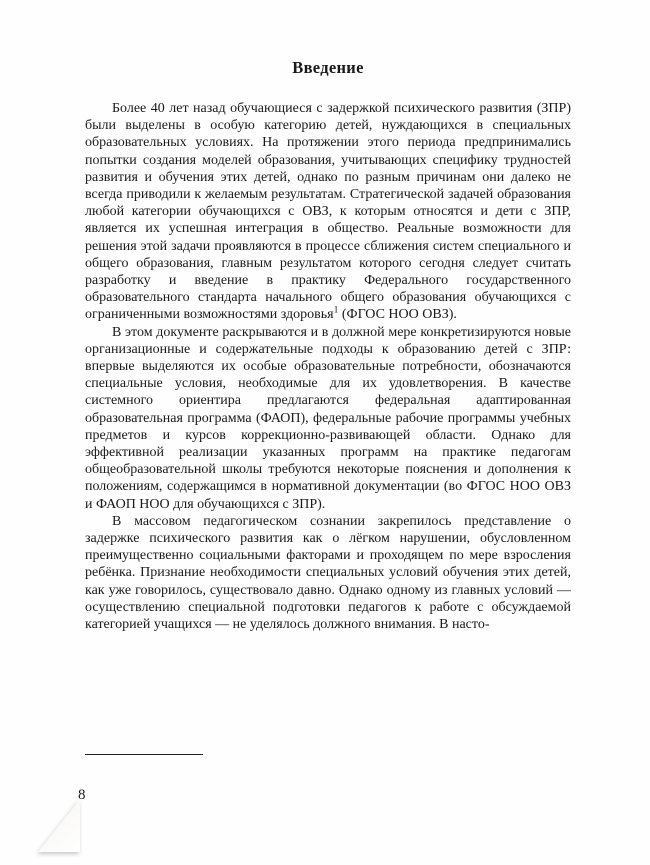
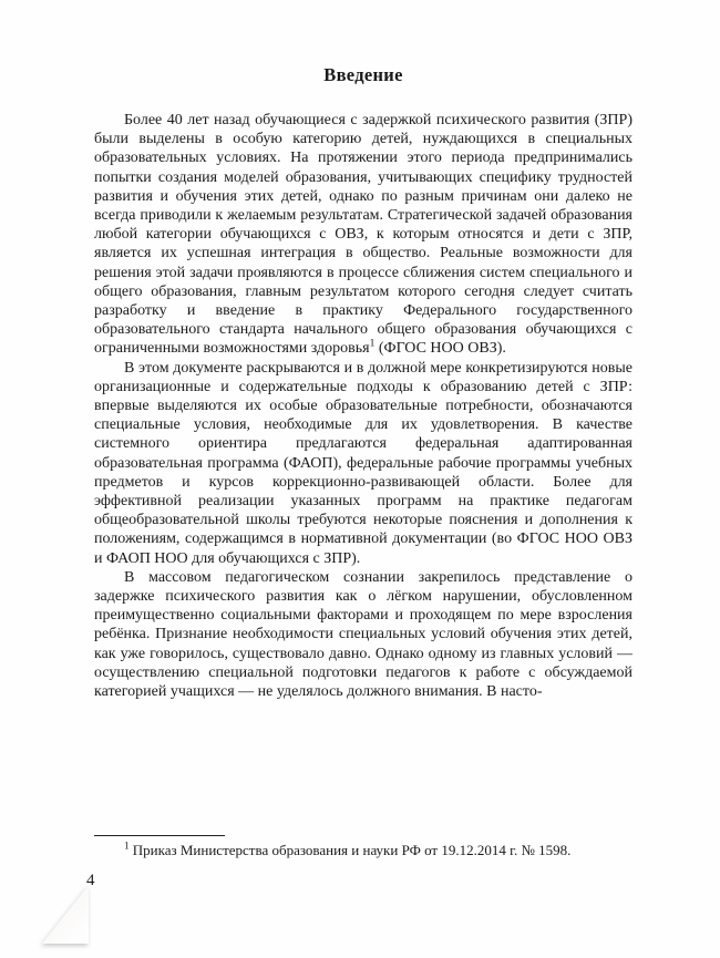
  Введение
  Более 40 лет назад обучающиеся с задержкой психического развития (ЗПР) были выделены в особую категорию детей, нуждающихся в специальных образовательных условиях. На протяжении этого периода предпринимались попытки создания моделей образования, учитывающих специфику трудностей развития и обучения этих детей, однако по разным причинам они далеко не всегда приводили к желаемым результатам. Стратегической задачей образования любой категории обучающихся с ОВЗ, к которым относятся и дети с ЗПР, является их успешная интеграция в общество. Реальные возможности для решения этой задачи проявляются в процессе сближения систем специального и общего образования, главным результатом которого сегодня следует считать разработку и введение в практику Федерального государственного образовательного стандарта начального общего образования обучающихся с ограниченными возможностями здоровья1 (ФГОС НОО ОВЗ).
- В этом документе раскрываются и в должной мере конкретизируются новые организационные и содержательные подходы к образованию детей с ЗПР: впервые выделяются их особые образовательные потребности, обозначаются специальные условия, необходимые для их удовлетворения. В качестве системного ориентира предлагаются федеральная адаптированная образовательная программа (ФАОП), федеральные рабочие программы учебных предметов и курсов коррекционно-развивающей области. Однако для эффективной реализации указанных программ на практике педагогам общеобразовательной школы требуются некоторые пояснения и дополнения к положениям, содержащимся в нормативной документации (во ФГОС НОО ОВЗ и ФАОП НОО для обучающихся с ЗПР).
+ В этом документе раскрываются и в должной мере конкретизируются новые организационные и содержательные подходы к образованию детей с ЗПР: впервые выделяются их особые образовательные потребности, обозначаются специальные условия, необходимые для их удовлетворения. В качестве системного ориентира предлагаются федеральная адаптированная образовательная программа (ФАОП), федеральные рабочие программы учебных предметов и курсов коррекционно-развивающей области. Более для эффективной реализации указанных программ на практике педагогам общеобразовательной школы требуются некоторые пояснения и дополнения к положениям, содержащимся в нормативной документации (во ФГОС НОО ОВЗ и ФАОП НОО для обучающихся с ЗПР).
  В массовом педагогическом сознании закрепилось представление о задержке психического развития как о лёгком нарушении, обусловленном преимущественно социальными факторами и проходящем по мере взросления ребёнка. Признание необходимости специальных условий обучения этих детей, как уже говорилось, существовало давно. Однако одному из главных условий — осуществлению специальной подготовки педагогов к работе с обсуждаемой категорией учащихся — не уделялось должного внимания. В насто-
+ 1 Приказ Министерства образования и науки РФ от 19.12.2014 г. № 1598.
- 8
+ 4
